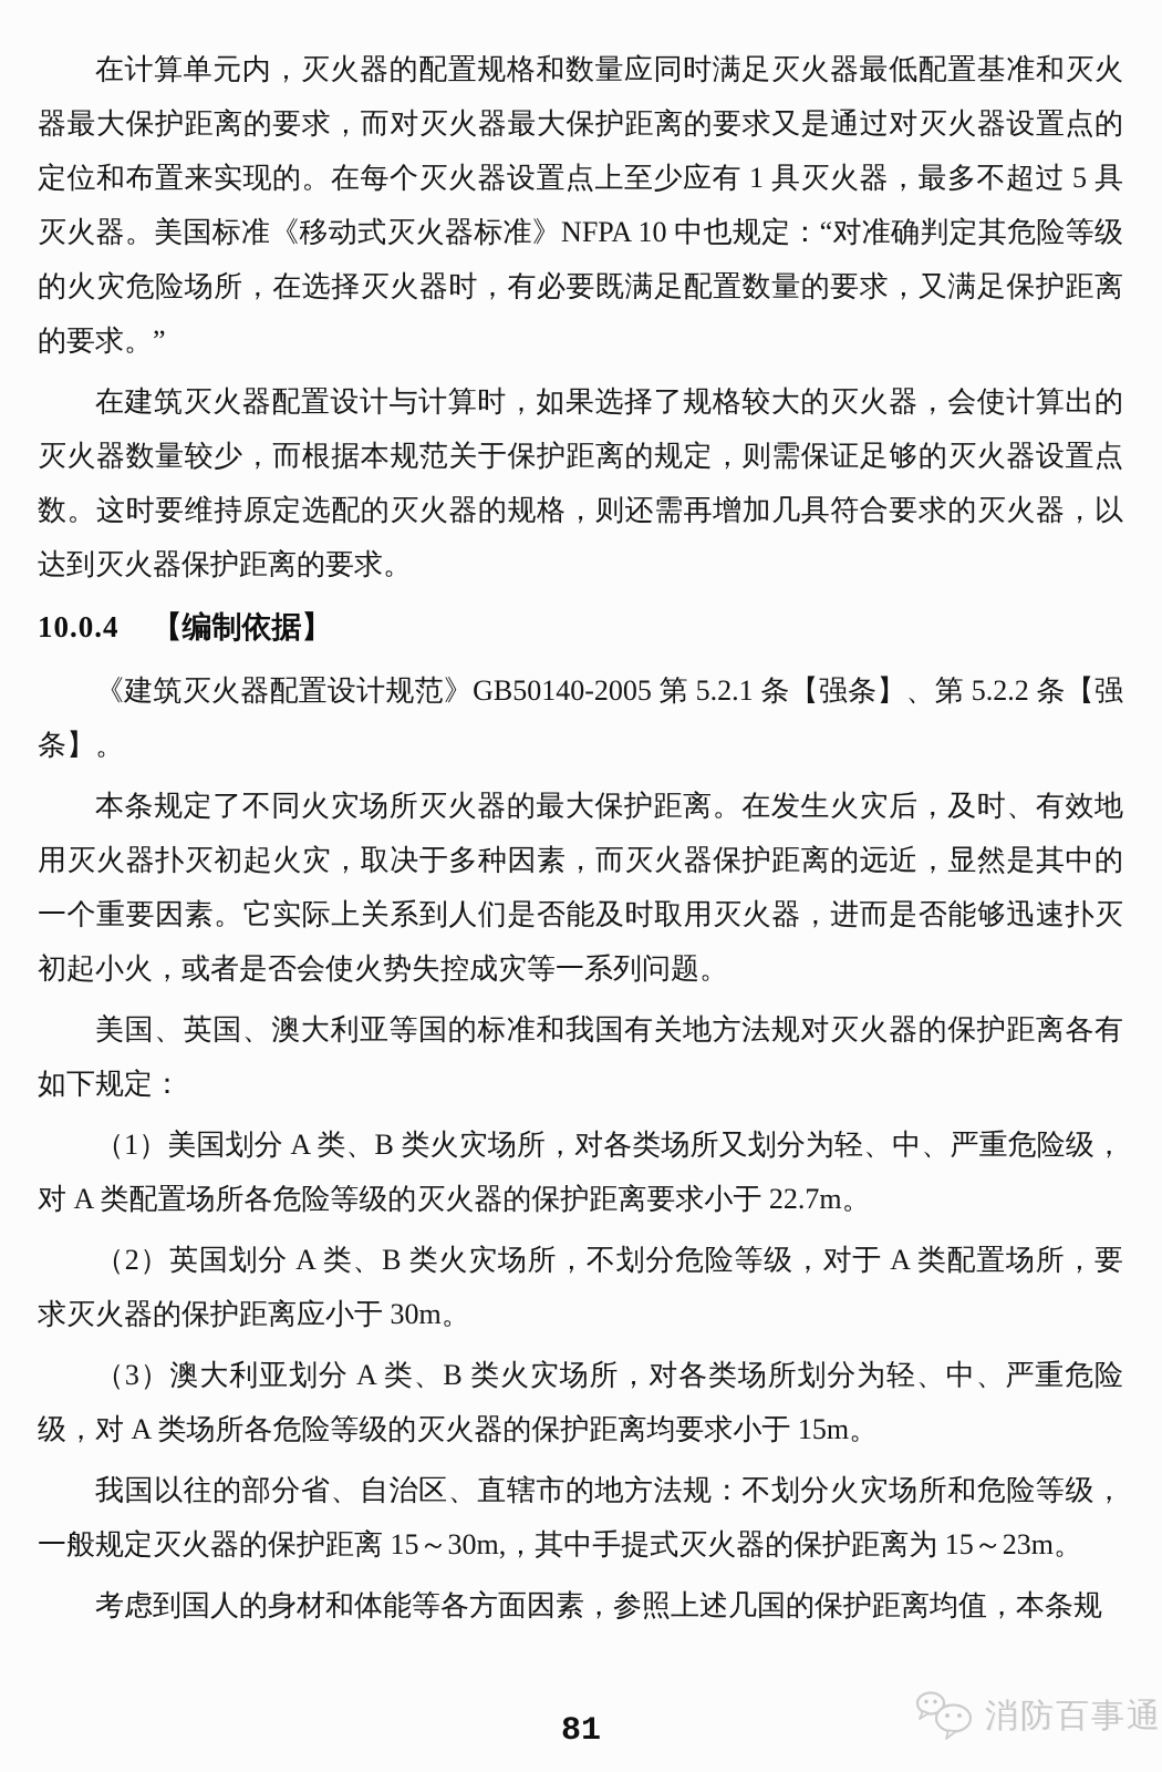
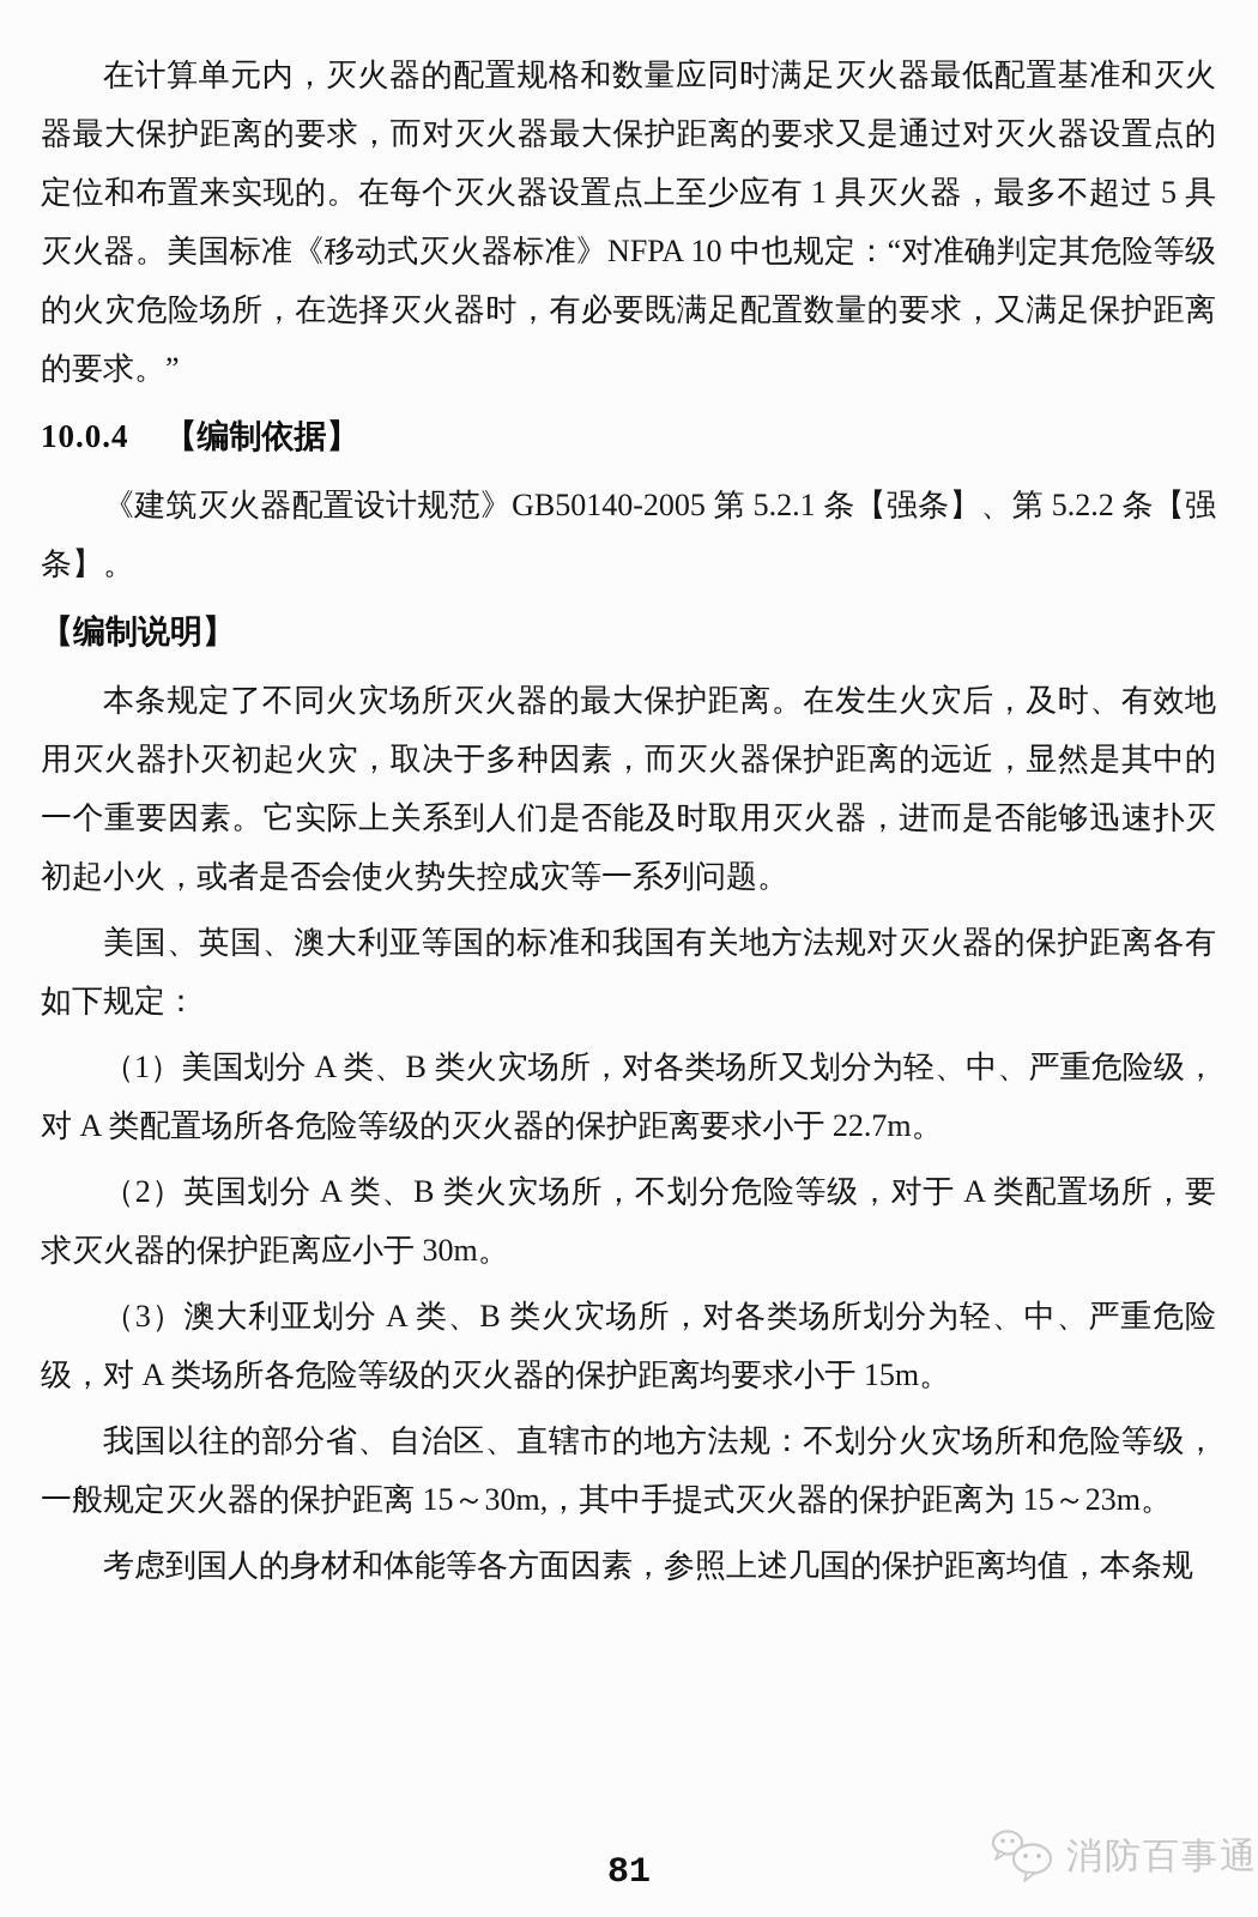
  在计算单元内，灭火器的配置规格和数量应同时满足灭火器最低配置基准和灭火器最大保护距离的要求，而对灭火器最大保护距离的要求又是通过对灭火器设置点的定位和布置来实现的。在每个灭火器设置点上至少应有 1 具灭火器，最多不超过 5 具灭火器。美国标准《移动式灭火器标准》NFPA 10 中也规定：“对准确判定其危险等级的火灾危险场所，在选择灭火器时，有必要既满足配置数量的要求，又满足保护距离的要求。”
- 在建筑灭火器配置设计与计算时，如果选择了规格较大的灭火器，会使计算出的灭火器数量较少，而根据本规范关于保护距离的规定，则需保证足够的灭火器设置点数。这时要维持原定选配的灭火器的规格，则还需再增加几具符合要求的灭火器，以达到灭火器保护距离的要求。
  10.0.4 【编制依据】
  《建筑灭火器配置设计规范》GB50140-2005 第 5.2.1 条【强条】、第 5.2.2 条【强条】。
+ 【编制说明】
  本条规定了不同火灾场所灭火器的最大保护距离。在发生火灾后，及时、有效地用灭火器扑灭初起火灾，取决于多种因素，而灭火器保护距离的远近，显然是其中的一个重要因素。它实际上关系到人们是否能及时取用灭火器，进而是否能够迅速扑灭初起小火，或者是否会使火势失控成灾等一系列问题。
  美国、英国、澳大利亚等国的标准和我国有关地方法规对灭火器的保护距离各有如下规定：
  （1）美国划分 A 类、B 类火灾场所，对各类场所又划分为轻、中、严重危险级，对 A 类配置场所各危险等级的灭火器的保护距离要求小于 22.7m。
  （2）英国划分 A 类、B 类火灾场所，不划分危险等级，对于 A 类配置场所，要求灭火器的保护距离应小于 30m。
  （3）澳大利亚划分 A 类、B 类火灾场所，对各类场所划分为轻、中、严重危险级，对 A 类场所各危险等级的灭火器的保护距离均要求小于 15m。
  我国以往的部分省、自治区、直辖市的地方法规：不划分火灾场所和危险等级，一般规定灭火器的保护距离 15～30m,，其中手提式灭火器的保护距离为 15～23m。
  考虑到国人的身材和体能等各方面因素，参照上述几国的保护距离均值，本条规
  消防百事通
  81
